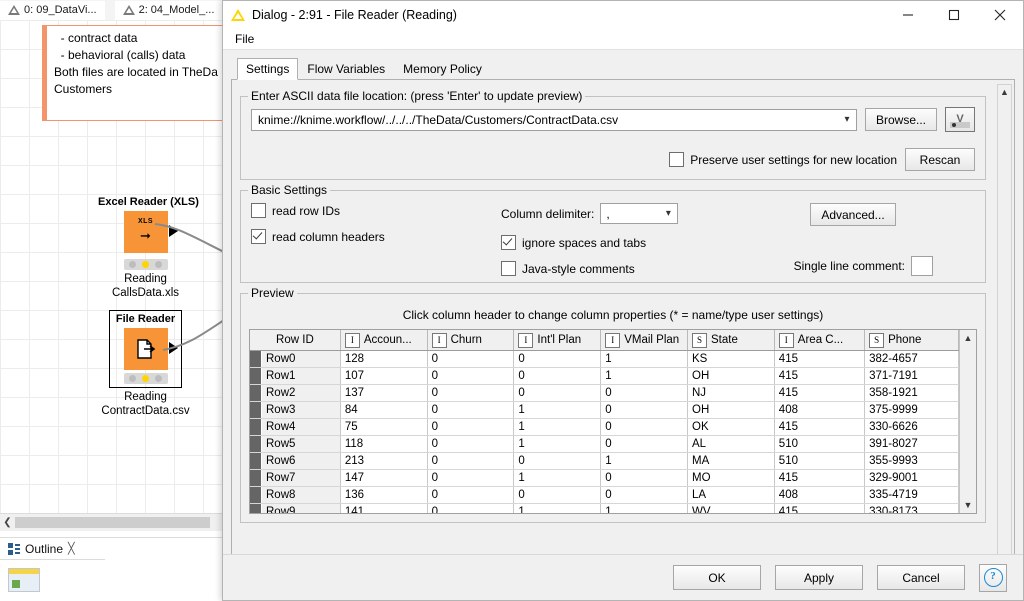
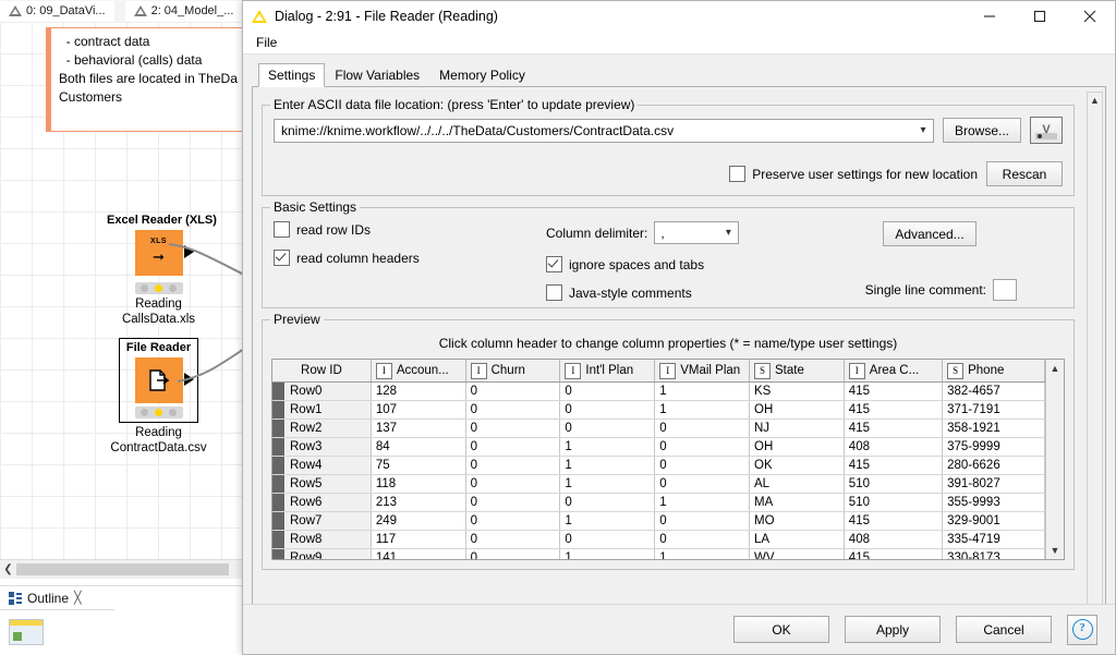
  0: 09_DataVi...
  2: 04_Model_...
  - contract data
  - behavioral (calls) data
  Both files are located in TheDa
  Customers
  Excel Reader (XLS
  ➞
  Reading
  CallsData.xls
  File Reader
  Reading
  ContractData.csv
  ❮
  Outline
  ╳
  Dialog - 2:91 - File Reader (Reading)
  File
  Settings
  Flow Variables
  Memory Policy
  ▲
  Enter ASCII data file location: (press 'Enter' to update preview)
  knime://knime.workflow/../../../TheData/Customers/ContractData.csv
  ▾
  Browse...
  V
  Preserve user settings for new location
  Rescan
  Basic Settings
  read row IDs
  read column headers
  Column delimiter:
  ,
  ▾
  ignore spaces and tabs
  Java-style comments
  Advanced...
  Single line comment:
  Preview
  Click column header to change column properties (* = name/type user settings)
  Row ID	I Accoun...	I Churn	I Int'l Plan	I VMail Plan	S State	I Area C...	S Phone
  Row0	128	0	0	1	KS	415	382-4657
  Row1	107	0	0	1	OH	415	371-7191
  Row2	137	0	0	0	NJ	415	358-1921
  Row3	84	0	1	0	OH	408	375-9999
- Row4	75	0	1	0	OK	415	330-6626
+ Row4	75	0	1	0	OK	415	280-6626
  Row5	118	0	1	0	AL	510	391-8027
  Row6	213	0	0	1	MA	510	355-9993
- Row7	147	0	1	0	MO	415	329-9001
+ Row7	249	0	1	0	MO	415	329-9001
- Row8	136	0	0	0	LA	408	335-4719
+ Row8	117	0	0	0	LA	408	335-4719
  Row9	141	0	1	1	WV	415	330-8173
  ▲
  ▼
  OK
  Apply
  Cancel
  ?
